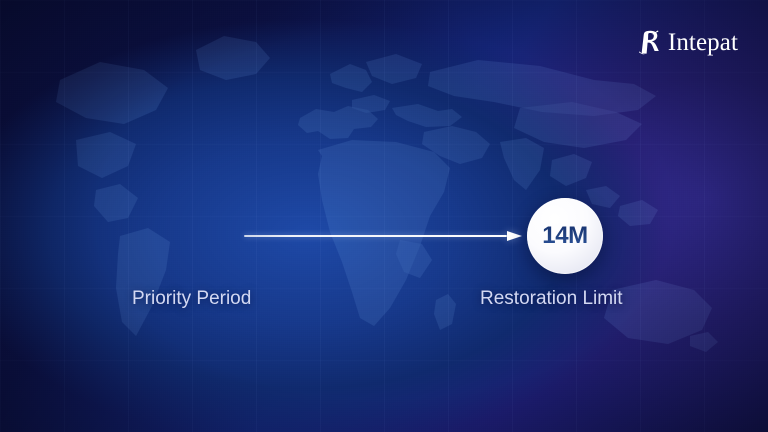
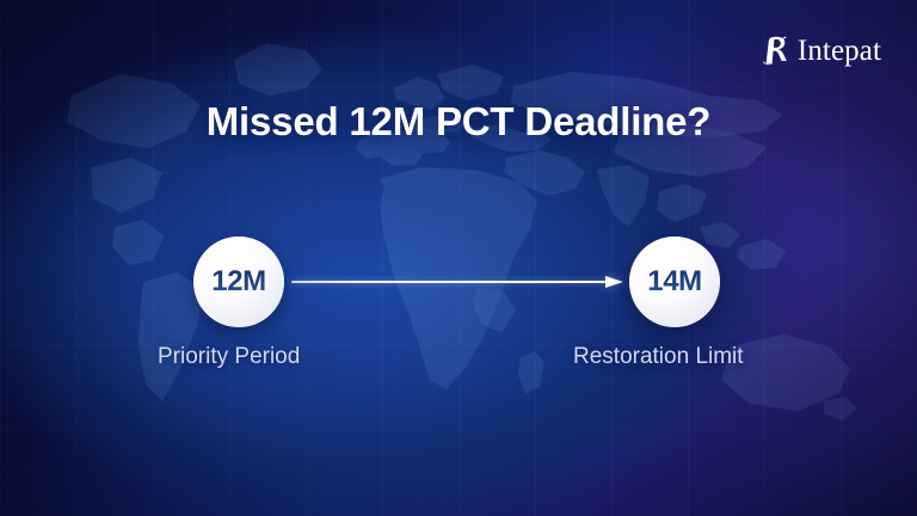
  Intepat
+ Missed 12M PCT Deadline?
+ 12M
  14M
  Priority Period
  Restoration Limit
